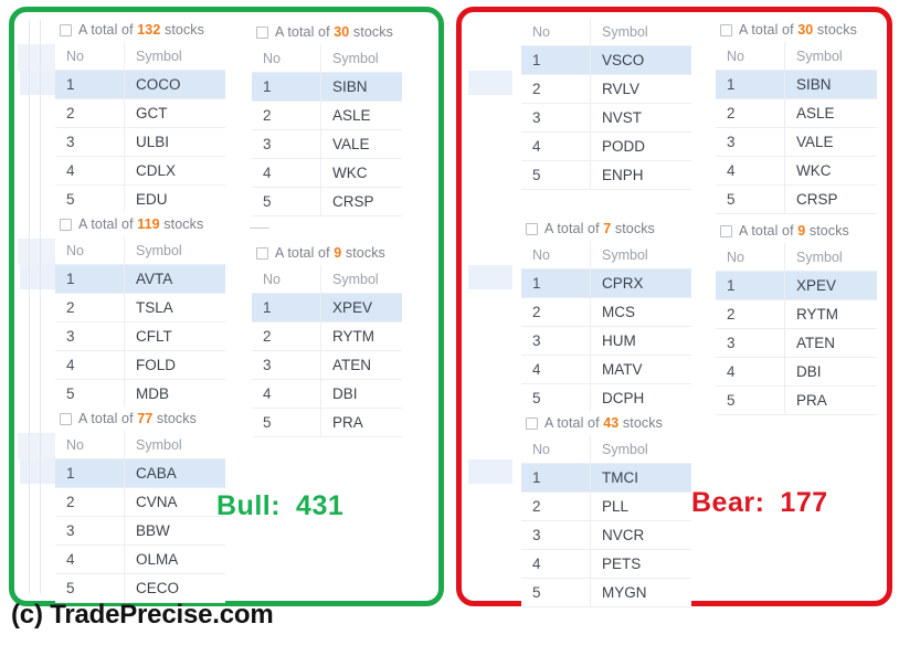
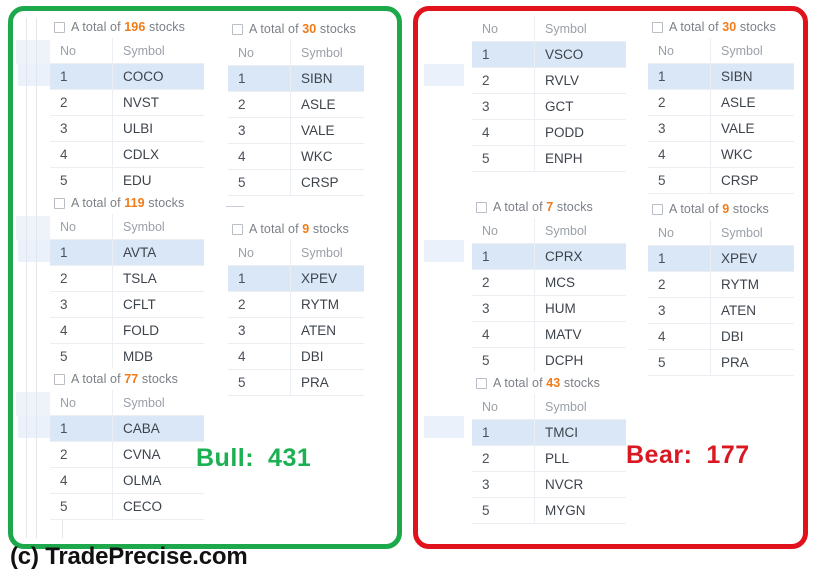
- A total of 132 stocks
+ A total of 196 stocks
  No	Symbol
  1	COCO
- 2	GCT
+ 2	NVST
  3	ULBI
  4	CDLX
  5	EDU
  A total of 30 stocks
  No	Symbol
  1	SIBN
  2	ASLE
  3	VALE
  4	WKC
  5	CRSP
  A total of 119 stocks
  No	Symbol
  1	AVTA
  2	TSLA
  3	CFLT
  4	FOLD
  5	MDB
  A total of 9 stocks
  No	Symbol
  1	XPEV
  2	RYTM
  3	ATEN
  4	DBI
  5	PRA
  A total of 77 stocks
  No	Symbol
  1	CABA
  2	CVNA
- 3	BBW
  4	OLMA
  5	CECO
  No	Symbol
  1	VSCO
  2	RVLV
- 3	NVST
+ 3	GCT
  4	PODD
  5	ENPH
  A total of 30 stocks
  No	Symbol
  1	SIBN
  2	ASLE
  3	VALE
  4	WKC
  5	CRSP
  A total of 7 stocks
  No	Symbol
  1	CPRX
  2	MCS
  3	HUM
  4	MATV
  5	DCPH
  A total of 9 stocks
  No	Symbol
  1	XPEV
  2	RYTM
  3	ATEN
  4	DBI
  5	PRA
  A total of 43 stocks
  No	Symbol
  1	TMCI
  2	PLL
  3	NVCR
- 4	PETS
  5	MYGN
  Bull: 431
  Bear: 177
  (c) TradePrecise.com
